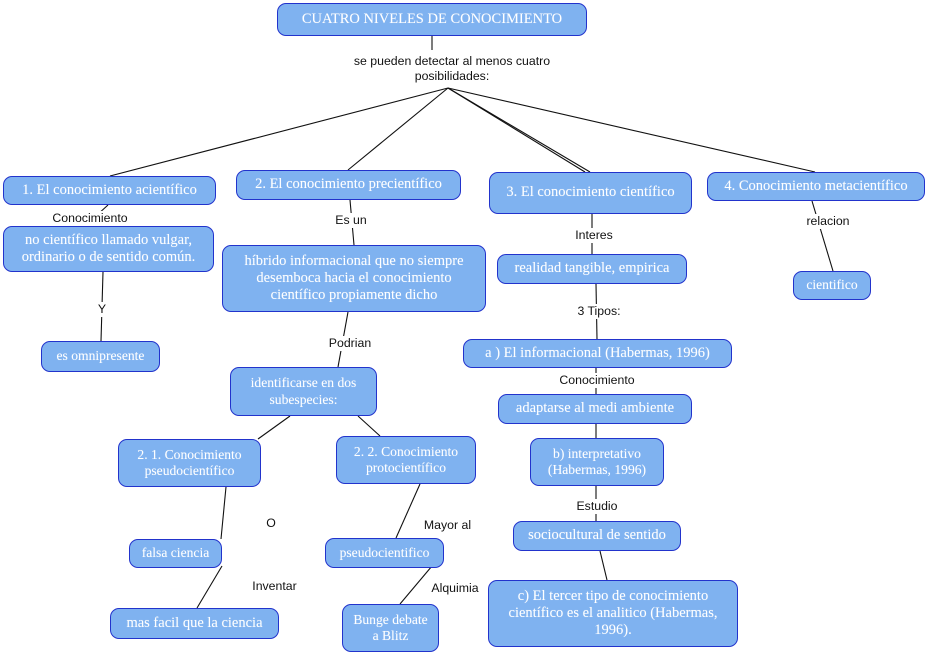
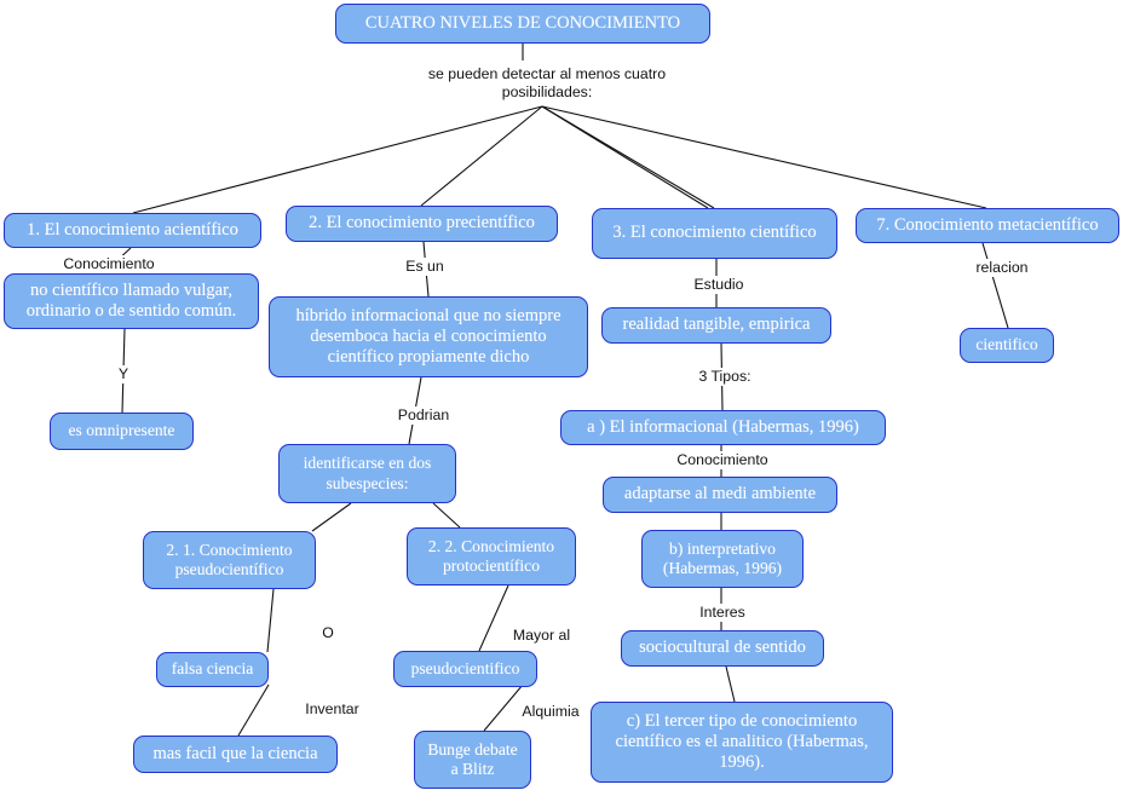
  CUATRO NIVELES DE CONOCIMIENTO
  1. El conocimiento acientífico
  no científico llamado vulgar, ordinario o de sentido común.
  es omnipresente
  2. El conocimiento precientífico
  híbrido informacional que no siempre desemboca hacia el conocimiento científico propiamente dicho
  identificarse en dos subespecies:
  2. 1. Conocimiento pseudocientífico
  falsa ciencia
  mas facil que la ciencia
  2. 2. Conocimiento protocientífico
  pseudocientifico
  Bunge debate a Blitz
  3. El conocimiento científico
  realidad tangible, empirica
  a ) El informacional (Habermas, 1996)
  adaptarse al medi ambiente
  b) interpretativo (Habermas, 1996)
  sociocultural de sentido
  c) El tercer tipo de conocimiento científico es el analitico (Habermas, 1996).
- 4. Conocimiento metacientífico
+ 7. Conocimiento metacientífico
  cientifico
  se pueden detectar al menos cuatro posibilidades:
  Conocimiento
  Y
  Es un
  Podrian
  O
  Inventar
  Mayor al
  Alquimia
- Interes
+ Estudio
  3 Tipos:
  Conocimiento
- Estudio
+ Interes
  relacion
